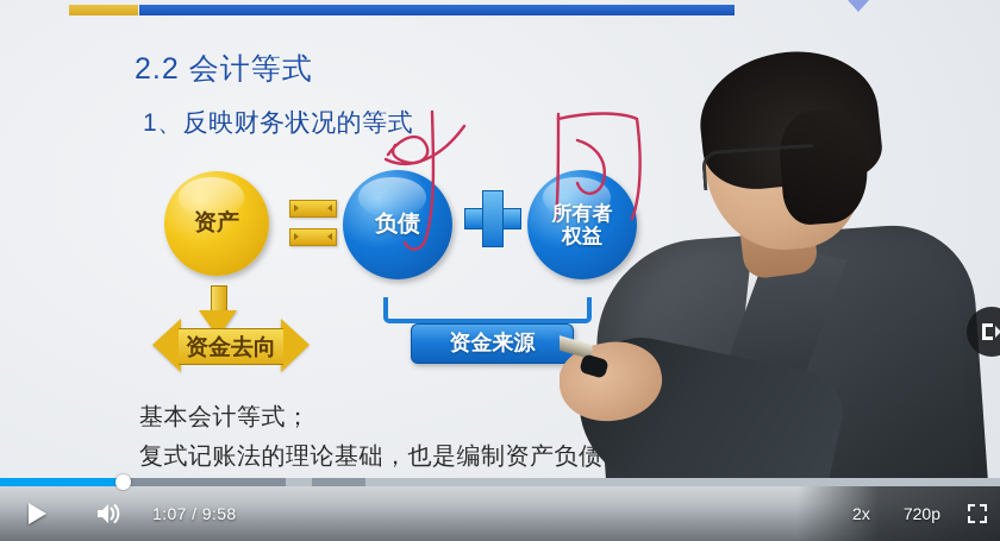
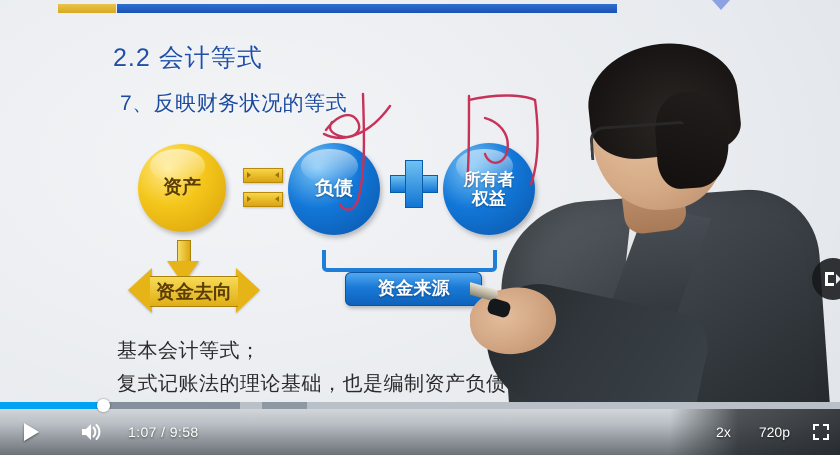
  2.2 会计等式
- 1、反映财务状况的等式
+ 7、反映财务状况的等式
  资产
  负债
  所有者
  权益
  资金去向
  资金来源
  基本会计等式；
  复式记账法的理论基础，也是编制资产负债
  1:07 / 9:58
  2x
  720p
